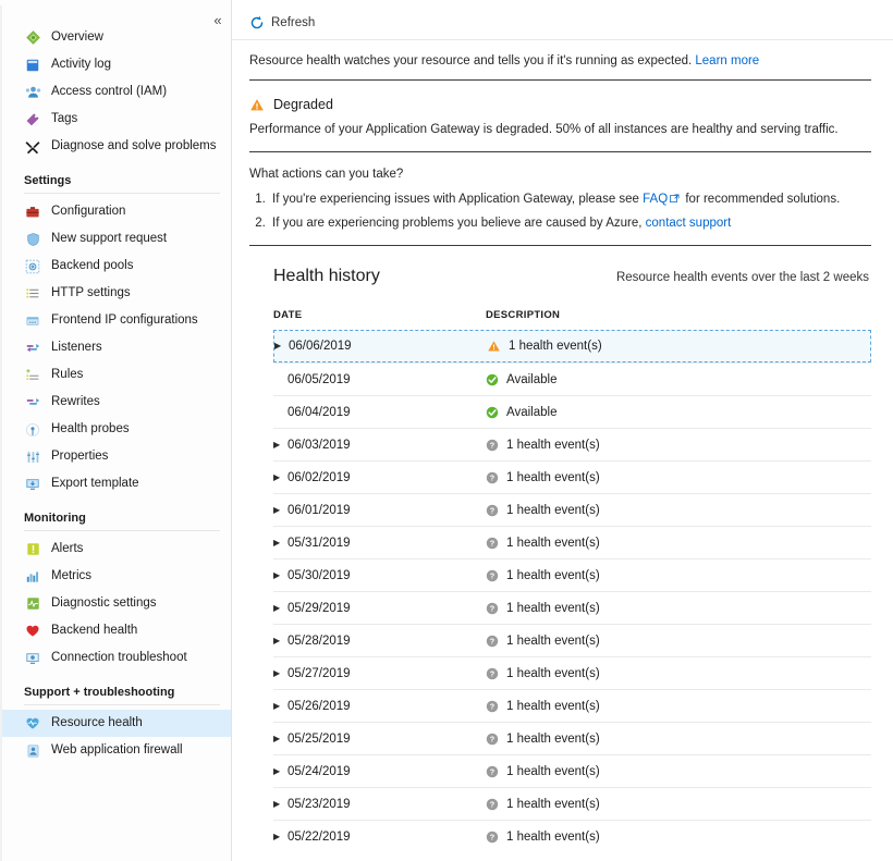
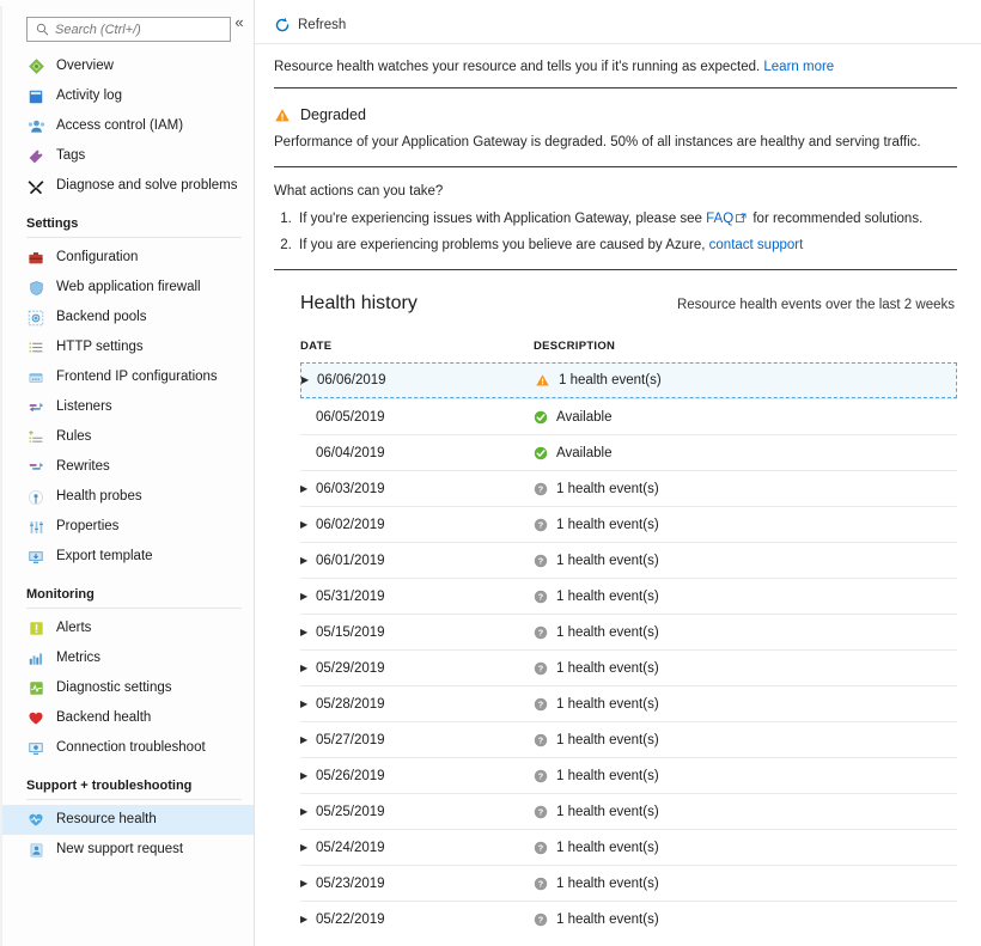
+ Search (Ctrl+/)
  «
  Overview
  Activity log
  Access control (IAM)
  Tags
  Diagnose and solve problems
  Settings
  Configuration
- New support request
+ Web application firewall
  Backend pools
  HTTP settings
  Frontend IP configurations
  Listeners
  Rules
  Rewrites
  Health probes
  Properties
  Export template
  Monitoring
  Alerts
  Metrics
  Diagnostic settings
  Backend health
  Connection troubleshoot
  Support + troubleshooting
  Resource health
- Web application firewall
+ New support request
  Refresh
  Resource health watches your resource and tells you if it's running as expected. Learn more
  Degraded
  Performance of your Application Gateway is degraded. 50% of all instances are healthy and serving traffic.
  What actions can you take?
  If you're experiencing issues with Application Gateway, please see FAQ for recommended solutions.
  If you are experiencing problems you believe are caused by Azure, contact support
  Health history
  Resource health events over the last 2 weeks
  DATE
  DESCRIPTION
  ▶
  06/06/2019
  1 health event(s)
  06/05/2019
  Available
  06/04/2019
  Available
  ▶
  06/03/2019
  ?
  1 health event(s)
  ▶
  06/02/2019
  ?
  1 health event(s)
  ▶
  06/01/2019
  ?
  1 health event(s)
  ▶
  05/31/2019
  ?
  1 health event(s)
  ▶
- 05/30/2019
+ 05/15/2019
  ?
  1 health event(s)
  ▶
  05/29/2019
  ?
  1 health event(s)
  ▶
  05/28/2019
  ?
  1 health event(s)
  ▶
  05/27/2019
  ?
  1 health event(s)
  ▶
  05/26/2019
  ?
  1 health event(s)
  ▶
  05/25/2019
  ?
  1 health event(s)
  ▶
  05/24/2019
  ?
  1 health event(s)
  ▶
  05/23/2019
  ?
  1 health event(s)
  ▶
  05/22/2019
  ?
  1 health event(s)
